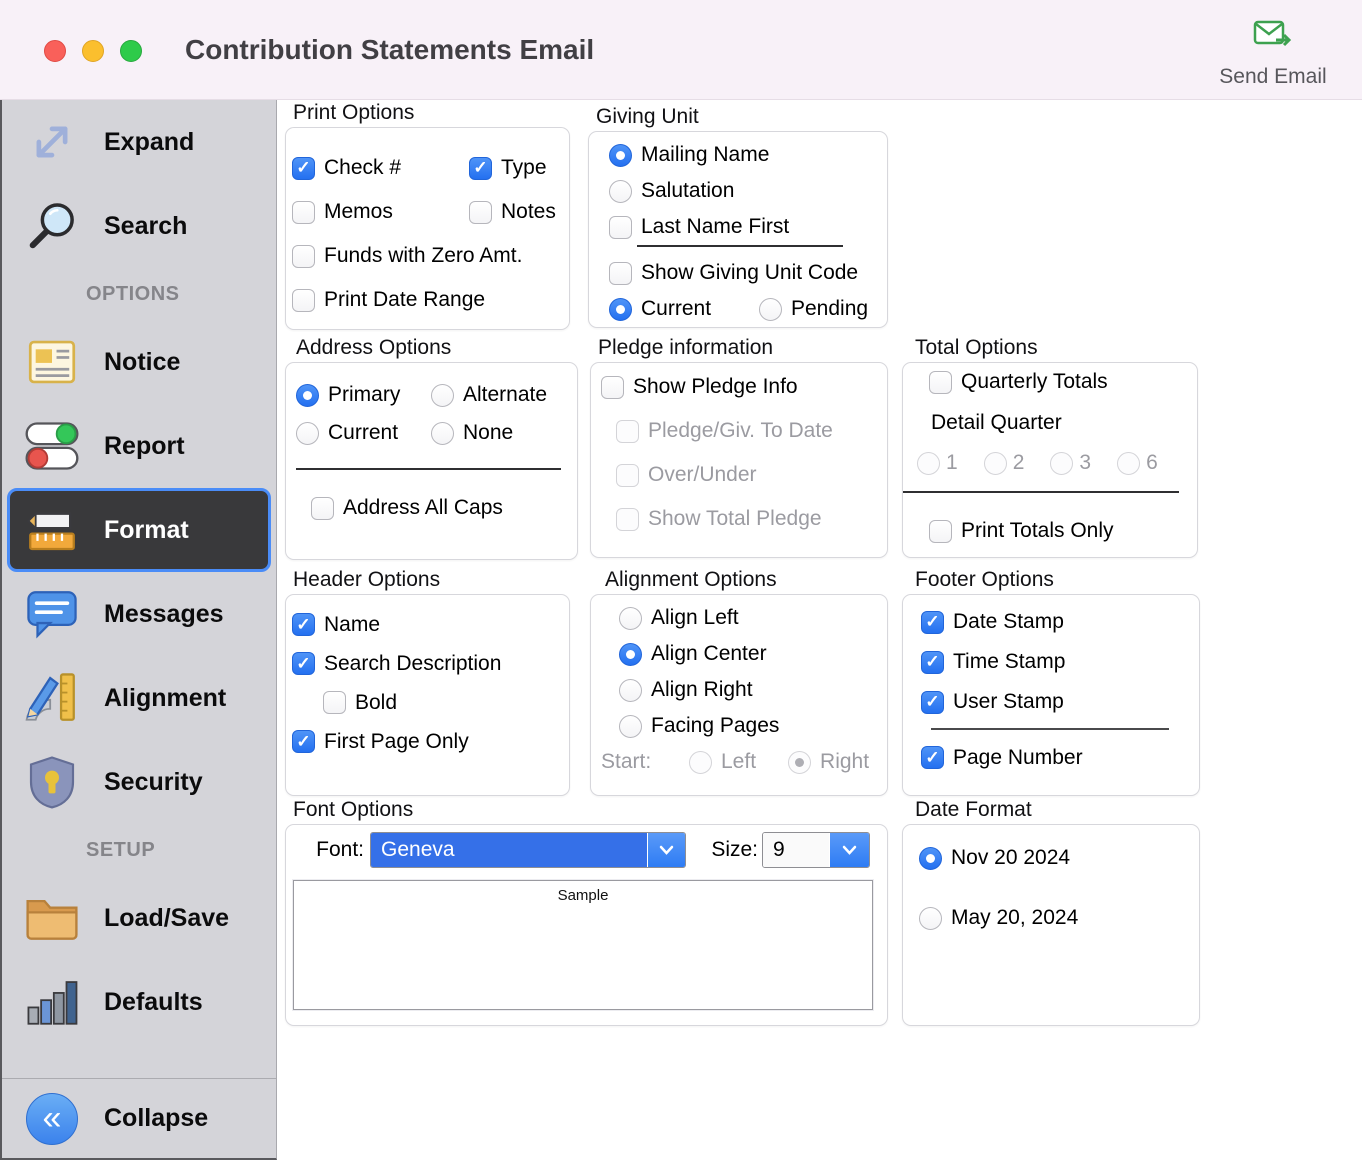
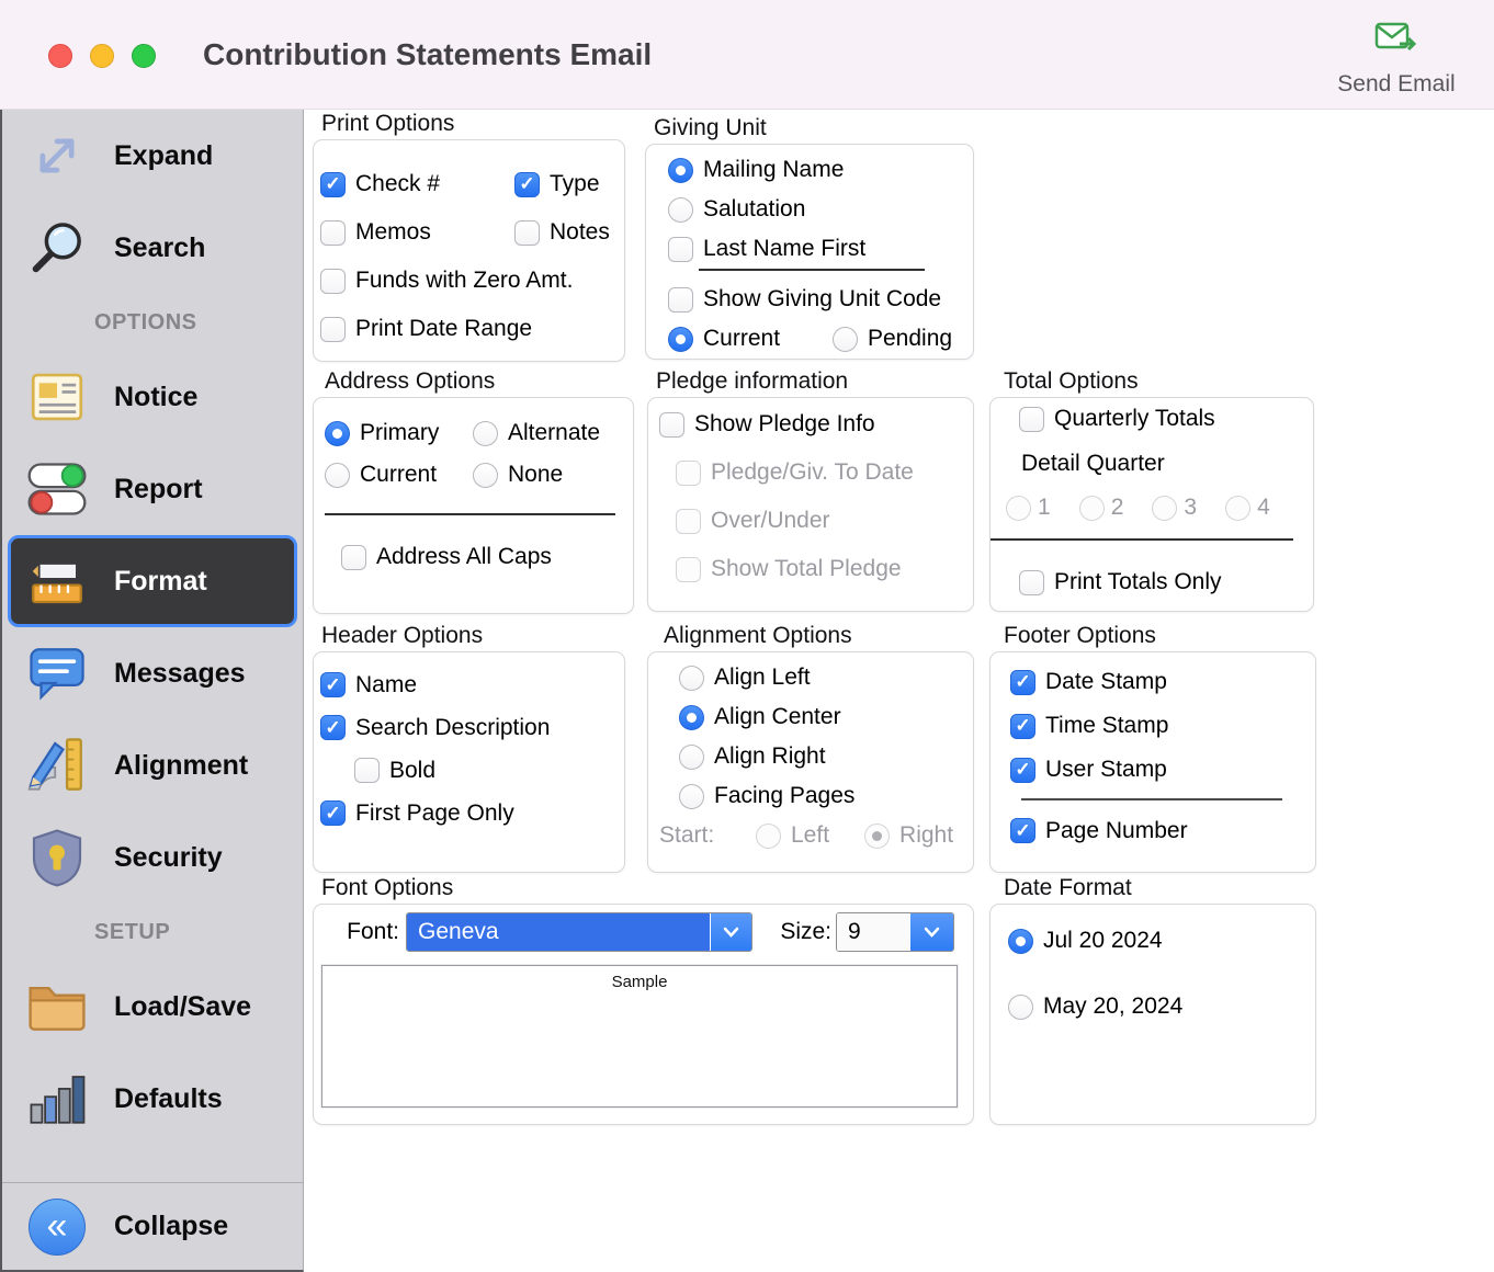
  Contribution Statements Email
  Send Email
  Expand
  Search
  OPTIONS
  Notice
  Report
  Format
  Messages
  Alignment
  Security
  SETUP
  Load/Save
  Defaults
  «
  Collapse
  Print Options
  Check #
  Type
  Memos
  Notes
  Funds with Zero Amt.
  Print Date Range
  Giving Unit
  Mailing Name
  Salutation
  Last Name First
  Show Giving Unit Code
  Current
  Pending
  Address Options
  Primary
  Alternate
  Current
  None
  Address All Caps
  Pledge information
  Show Pledge Info
  Pledge/Giv. To Date
  Over/Under
  Show Total Pledge
  Total Options
  Quarterly Totals
  Detail Quarter
  1
  2
  3
- 6
+ 4
  Print Totals Only
  Header Options
  Name
  Search Description
  Bold
  First Page Only
  Alignment Options
  Align Left
  Align Center
  Align Right
  Facing Pages
  Start:
  Left
  Right
  Footer Options
  Date Stamp
  Time Stamp
  User Stamp
  Page Number
  Font Options
  Font:
  Geneva
  Size:
  9
  Sample
  Date Format
- Nov 20 2024
+ Jul 20 2024
  May 20, 2024
